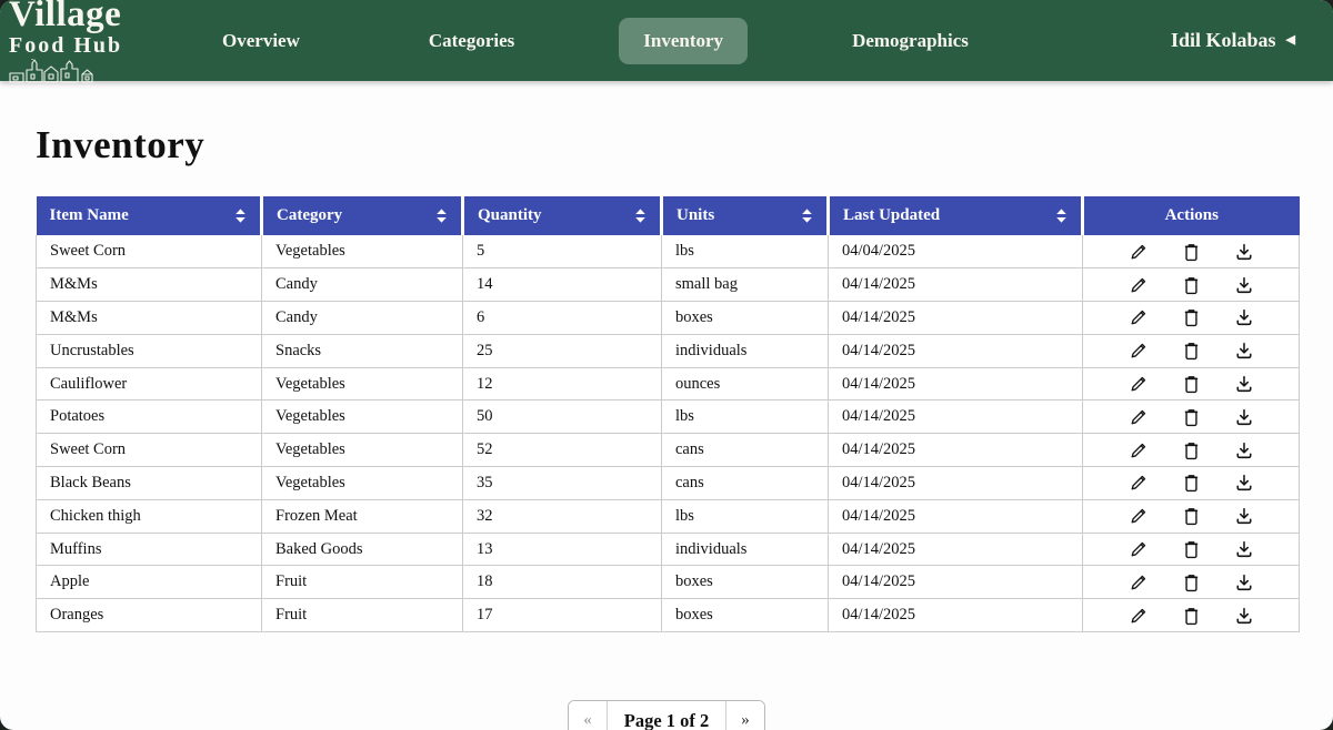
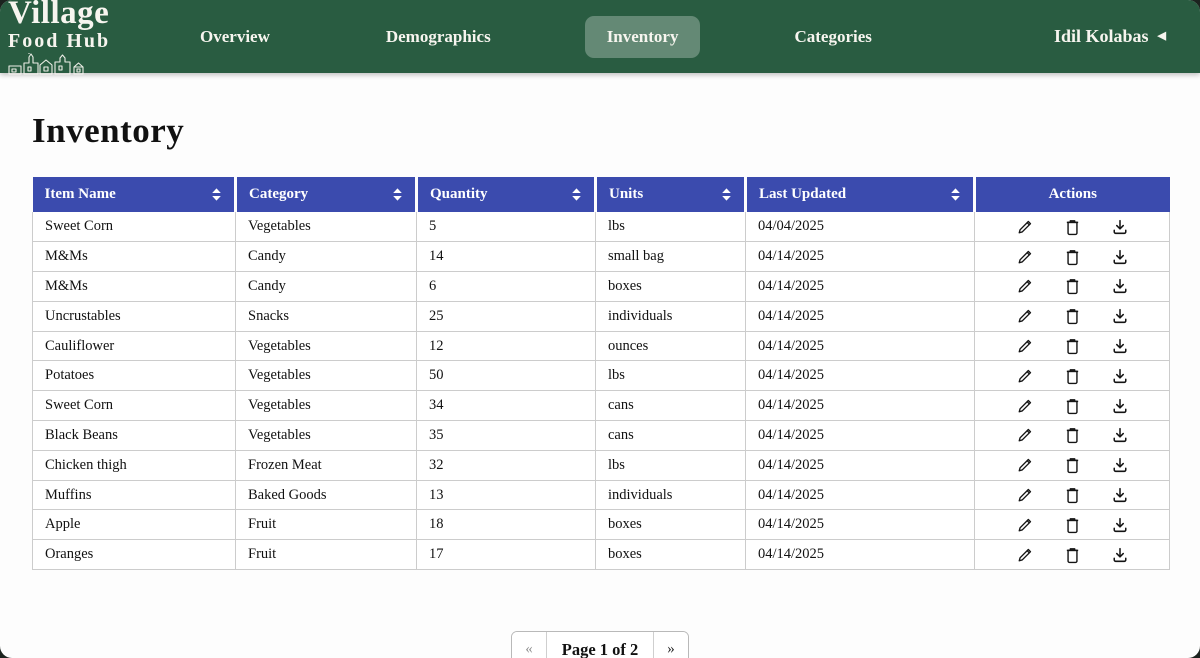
  Village
  Food Hub
  Overview
- Categories
+ Demographics
  Inventory
- Demographics
+ Categories
  Idil Kolabas
  ◀
  Inventory
  Item Name	Category	Quantity	Units	Last Updated	Actions
  Sweet Corn	Vegetables	5	lbs	04/04/2025
  M&Ms	Candy	14	small bag	04/14/2025
  M&Ms	Candy	6	boxes	04/14/2025
  Uncrustables	Snacks	25	individuals	04/14/2025
  Cauliflower	Vegetables	12	ounces	04/14/2025
  Potatoes	Vegetables	50	lbs	04/14/2025
- Sweet Corn	Vegetables	52	cans	04/14/2025
+ Sweet Corn	Vegetables	34	cans	04/14/2025
  Black Beans	Vegetables	35	cans	04/14/2025
  Chicken thigh	Frozen Meat	32	lbs	04/14/2025
  Muffins	Baked Goods	13	individuals	04/14/2025
  Apple	Fruit	18	boxes	04/14/2025
  Oranges	Fruit	17	boxes	04/14/2025
  «
  Page 1 of 2
  »
